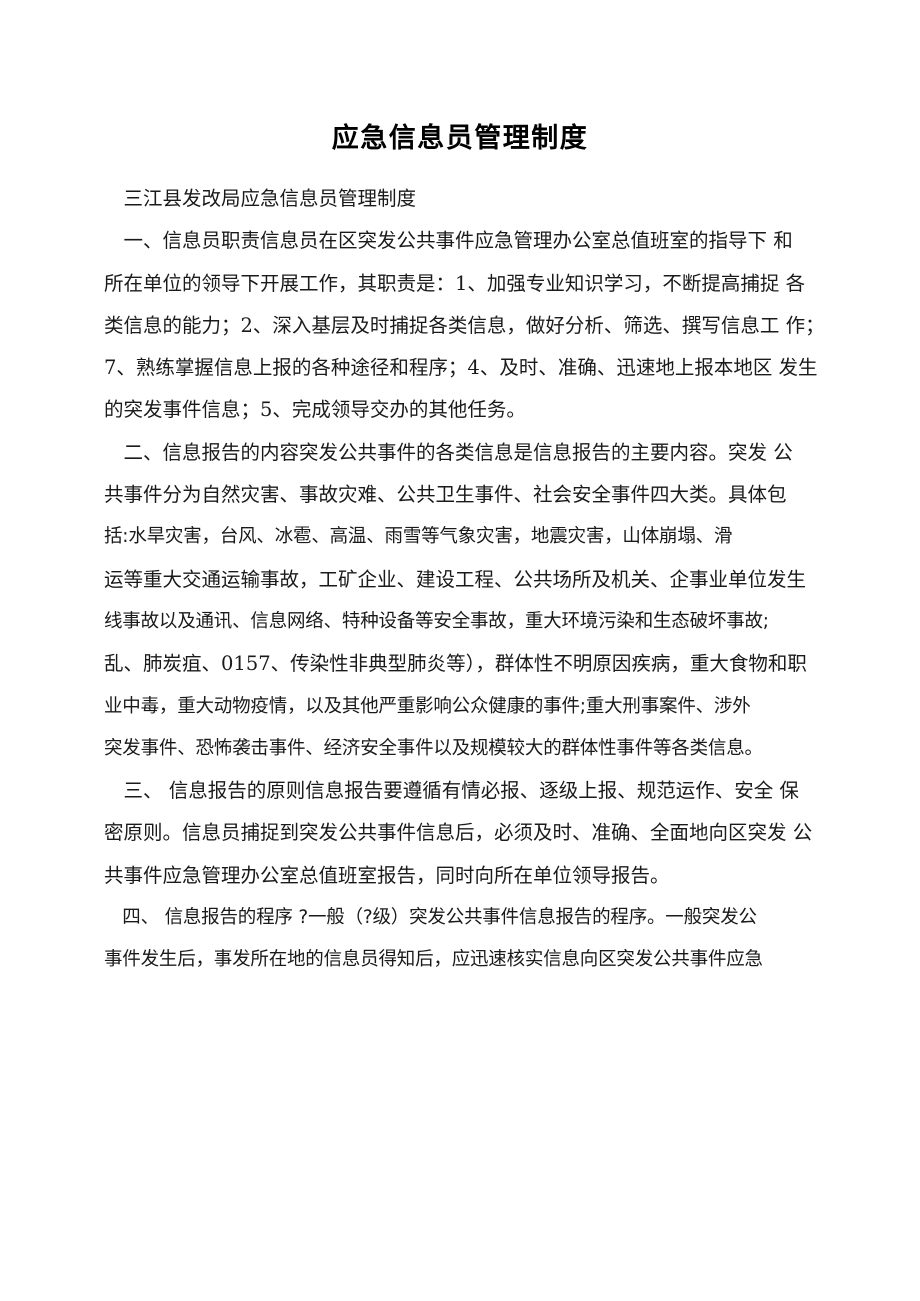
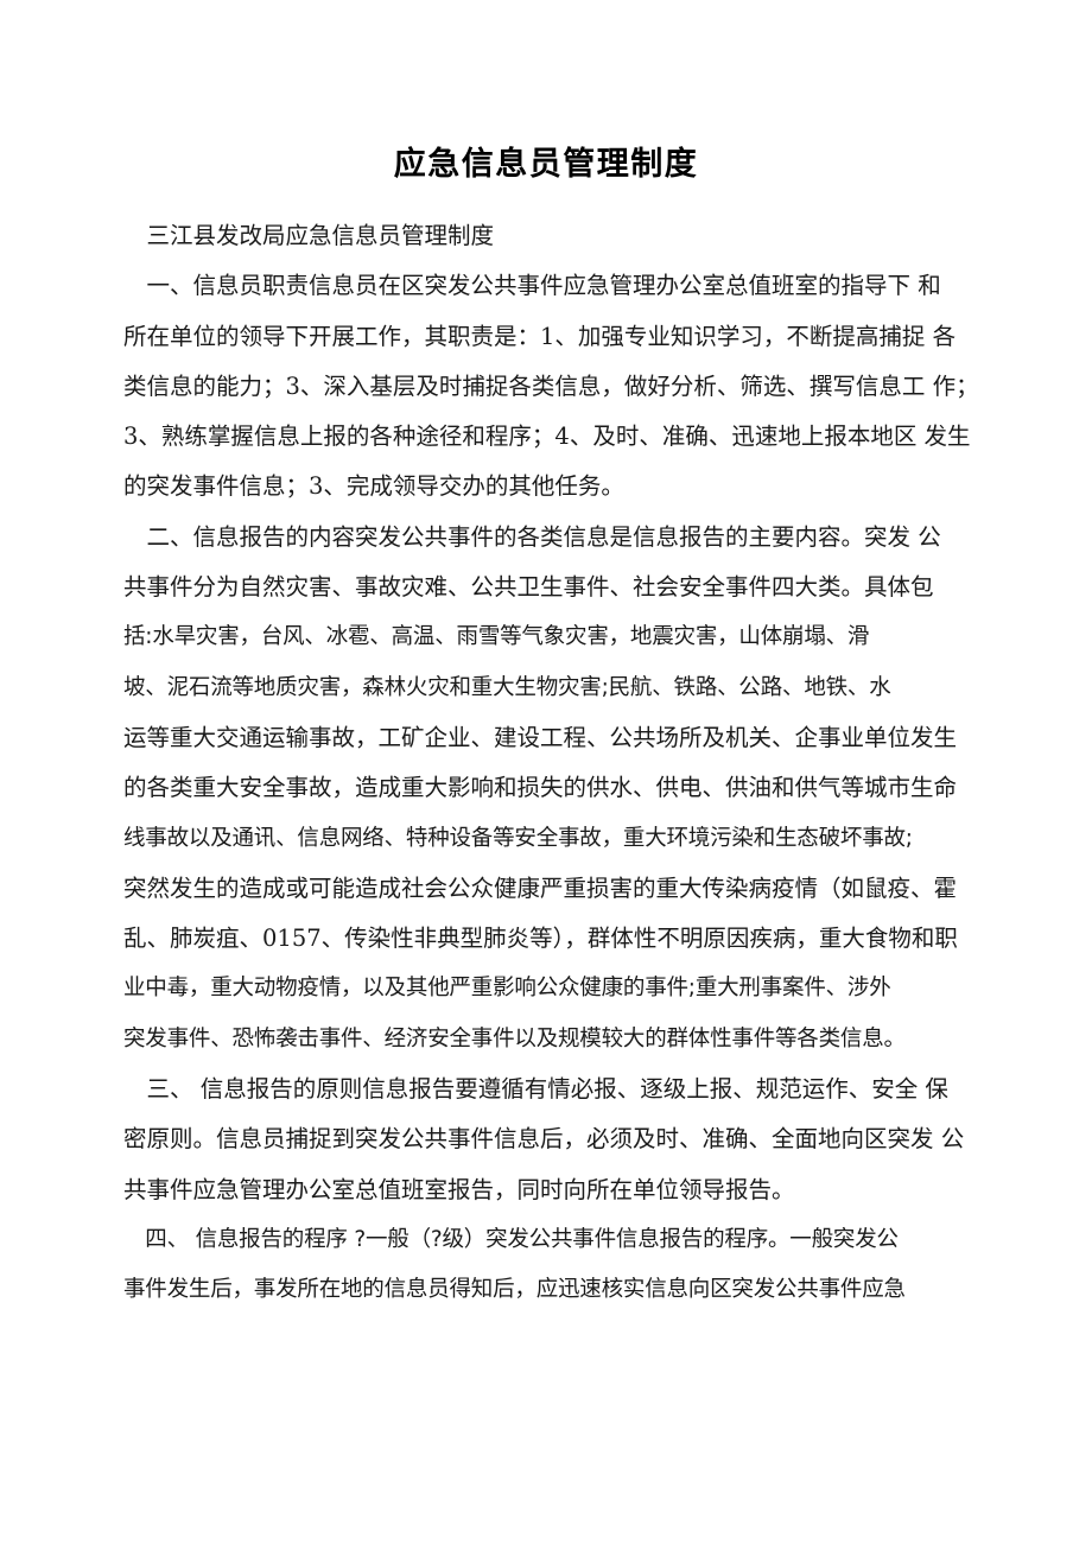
  应急信息员管理制度
  三江县发改局应急信息员管理制度
  一、信息员职责信息员在区突发公共事件应急管理办公室总值班室的指导下 和
  所在单位的领导下开展工作，其职责是：1、加强专业知识学习，不断提高捕捉 各
- 类信息的能力；2、深入基层及时捕捉各类信息，做好分析、筛选、撰写信息工 作；
+ 类信息的能力；3、深入基层及时捕捉各类信息，做好分析、筛选、撰写信息工 作；
- 7、熟练掌握信息上报的各种途径和程序；4、及时、准确、迅速地上报本地区 发生
+ 3、熟练掌握信息上报的各种途径和程序；4、及时、准确、迅速地上报本地区 发生
- 的突发事件信息；5、完成领导交办的其他任务。
+ 的突发事件信息；3、完成领导交办的其他任务。
  二、信息报告的内容突发公共事件的各类信息是信息报告的主要内容。突发 公
  共事件分为自然灾害、事故灾难、公共卫生事件、社会安全事件四大类。具体包
  括:水旱灾害，台风、冰雹、高温、雨雪等气象灾害，地震灾害，山体崩塌、滑
+ 坡、泥石流等地质灾害，森林火灾和重大生物灾害;民航、铁路、公路、地铁、水
  运等重大交通运输事故，工矿企业、建设工程、公共场所及机关、企事业单位发生
+ 的各类重大安全事故，造成重大影响和损失的供水、供电、供油和供气等城市生命
  线事故以及通讯、信息网络、特种设备等安全事故，重大环境污染和生态破坏事故;
+ 突然发生的造成或可能造成社会公众健康严重损害的重大传染病疫情（如鼠疫、霍
  乱、肺炭疽、0157、传染性非典型肺炎等），群体性不明原因疾病，重大食物和职
  业中毒，重大动物疫情，以及其他严重影响公众健康的事件;重大刑事案件、涉外
  突发事件、恐怖袭击事件、经济安全事件以及规模较大的群体性事件等各类信息。
  三、 信息报告的原则信息报告要遵循有情必报、逐级上报、规范运作、安全 保
  密原则。信息员捕捉到突发公共事件信息后，必须及时、准确、全面地向区突发 公
  共事件应急管理办公室总值班室报告，同时向所在单位领导报告。
  四、 信息报告的程序 ?一般（?级）突发公共事件信息报告的程序。一般突发公
  事件发生后，事发所在地的信息员得知后，应迅速核实信息向区突发公共事件应急
